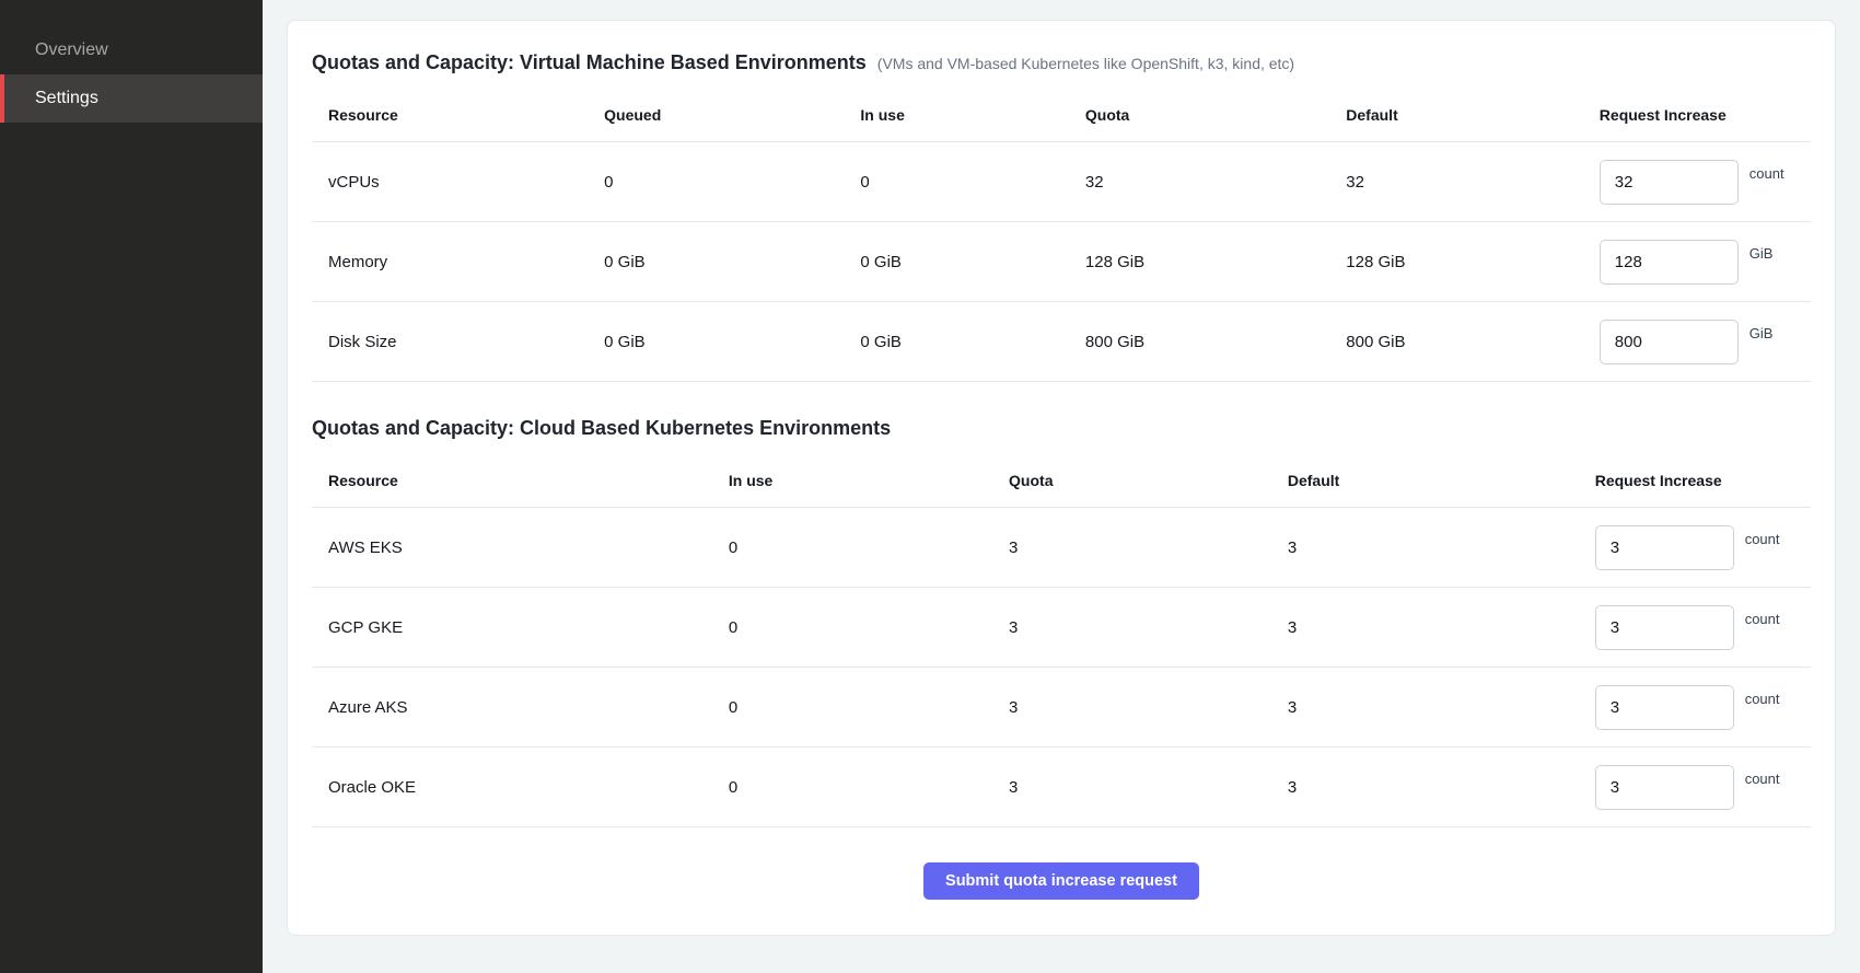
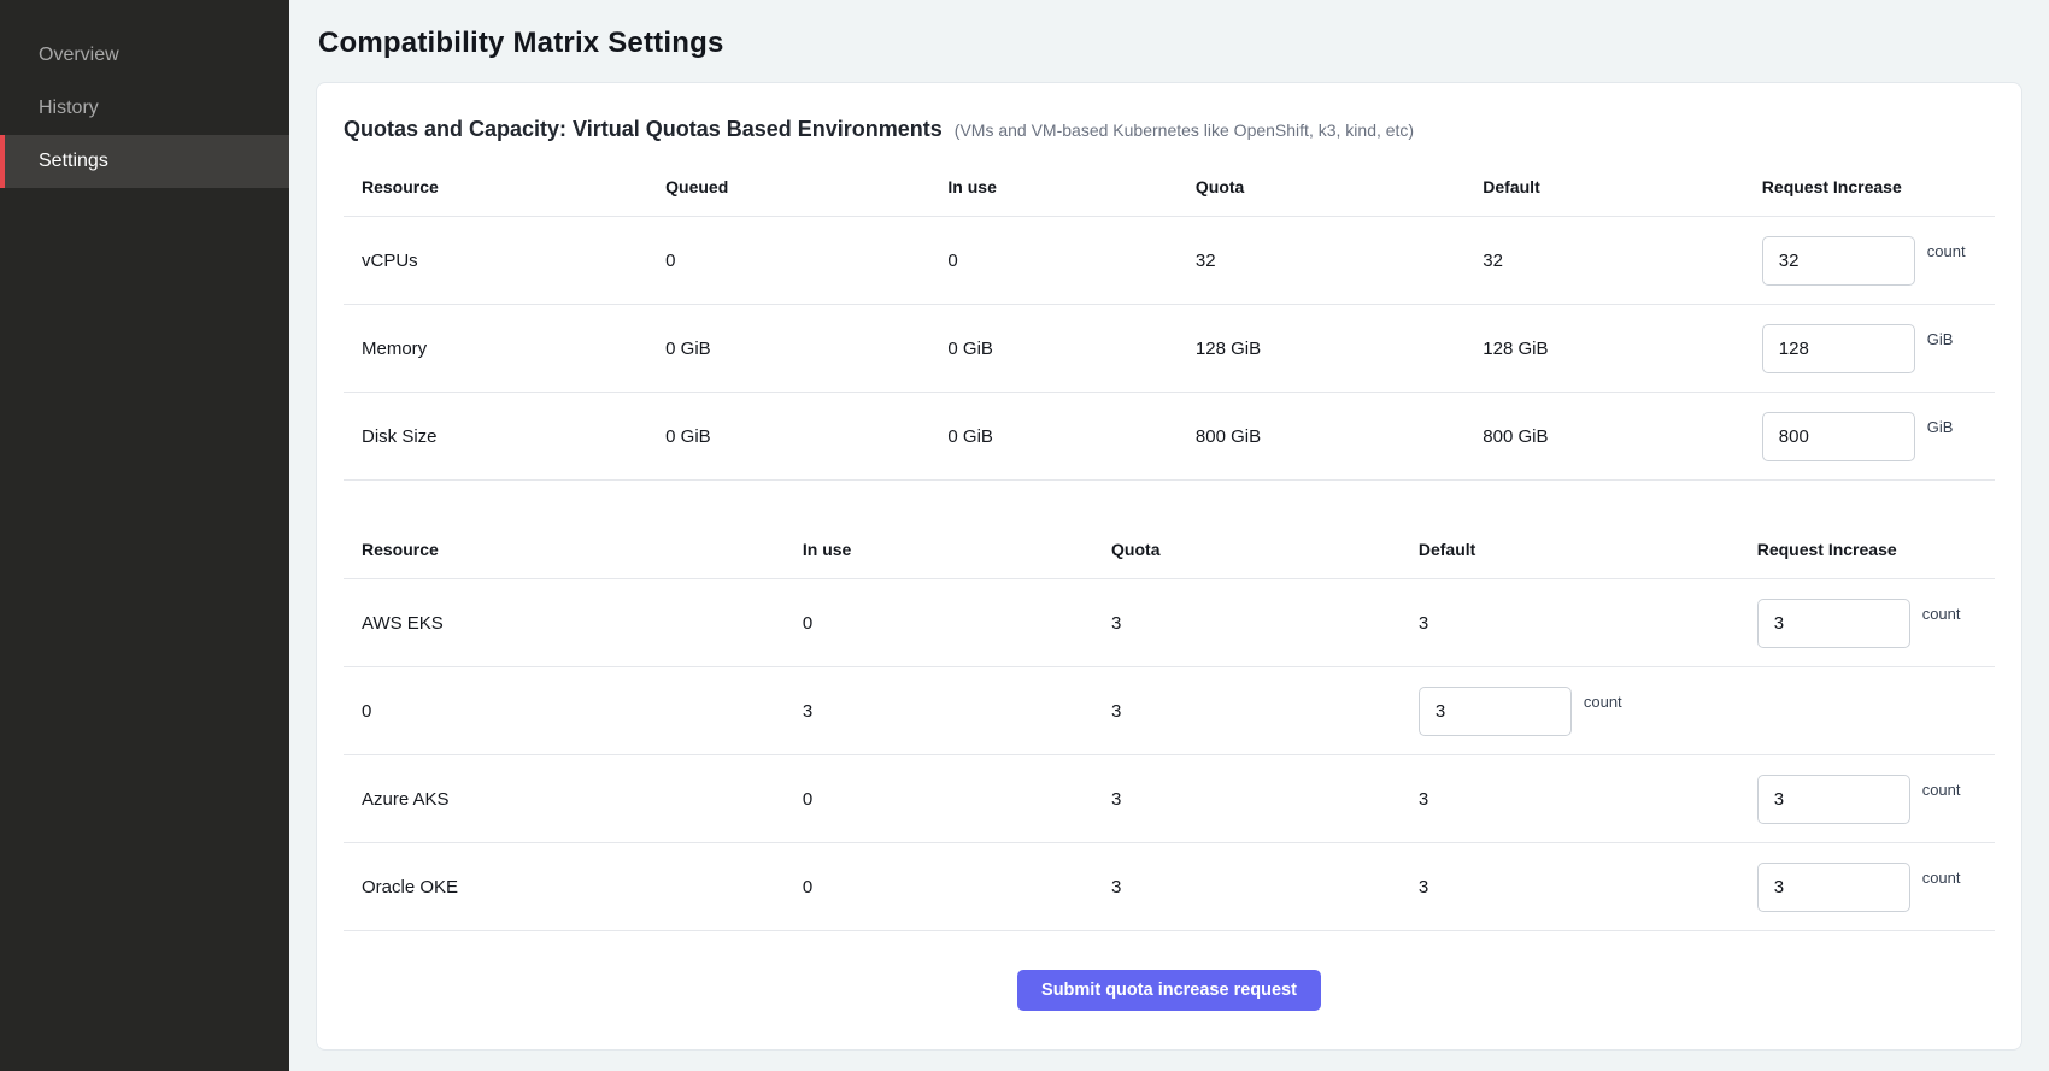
  Overview
+ History
  Settings
+ Compatibility Matrix Settings
- Quotas and Capacity: Virtual Machine Based Environments
+ Quotas and Capacity: Virtual Quotas Based Environments
  (VMs and VM-based Kubernetes like OpenShift, k3, kind, etc)
  Resource
  Queued
  In use
  Quota
  Default
  Request Increase
  vCPUs
  0
  0
  32
  32
  32
  count
  Memory
  0 GiB
  0 GiB
  128 GiB
  128 GiB
  128
  GiB
  Disk Size
  0 GiB
  0 GiB
  800 GiB
  800 GiB
  800
  GiB
- Quotas and Capacity: Cloud Based Kubernetes Environments
  Resource
  In use
  Quota
  Default
  Request Increase
  AWS EKS
  0
  3
  3
  3
  count
- GCP GKE
  0
  3
  3
  3
  count
  Azure AKS
  0
  3
  3
  3
  count
  Oracle OKE
  0
  3
  3
  3
  count
  Submit quota increase request
